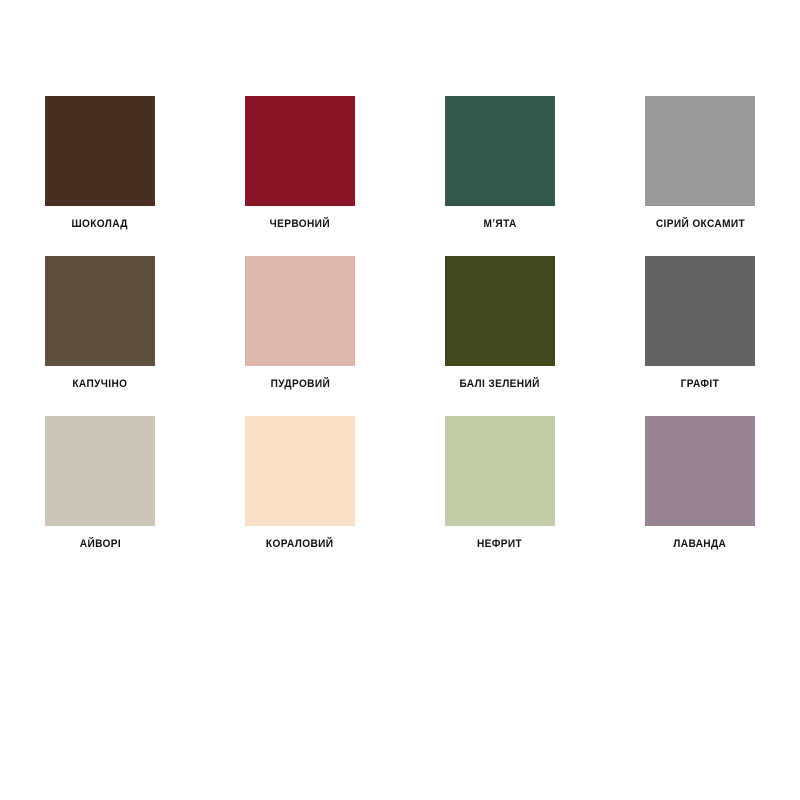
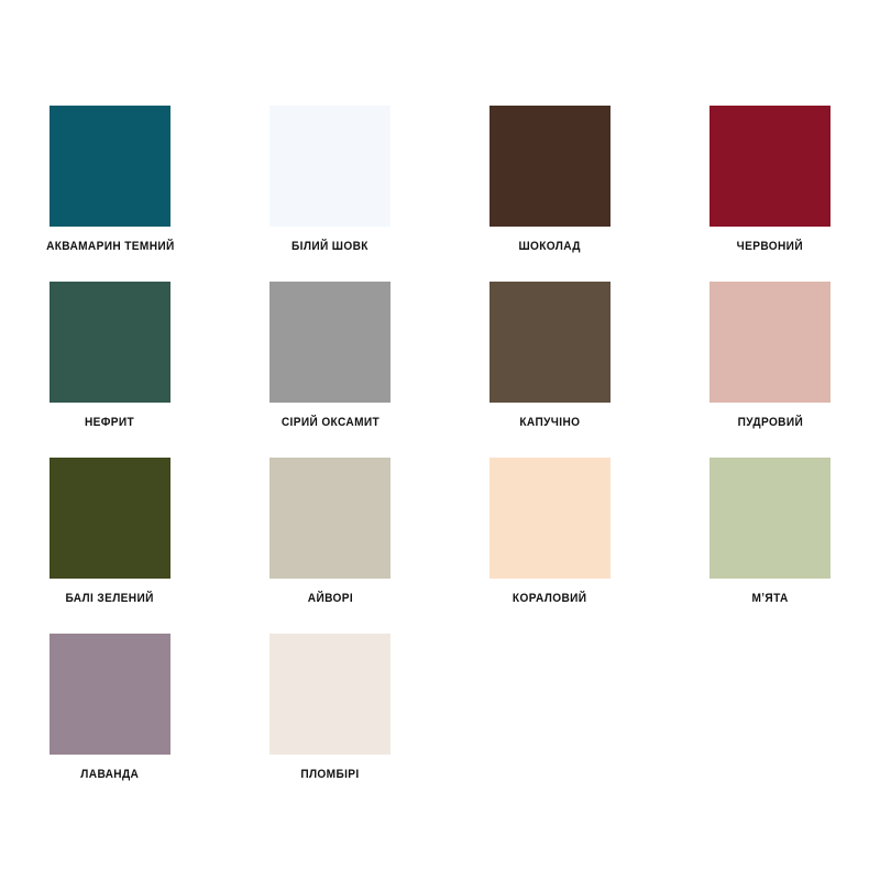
+ АКВАМАРИН ТЕМНИЙ
+ БІЛИЙ ШОВК
  ШОКОЛАД
  ЧЕРВОНИЙ
- МʼЯТА
+ НЕФРИТ
  СІРИЙ ОКСАМИТ
  КАПУЧІНО
  ПУДРОВИЙ
  БАЛІ ЗЕЛЕНИЙ
- ГРАФІТ
  АЙВОРІ
  КОРАЛОВИЙ
- НЕФРИТ
+ МʼЯТА
  ЛАВАНДА
+ ПЛОМБІРІ
